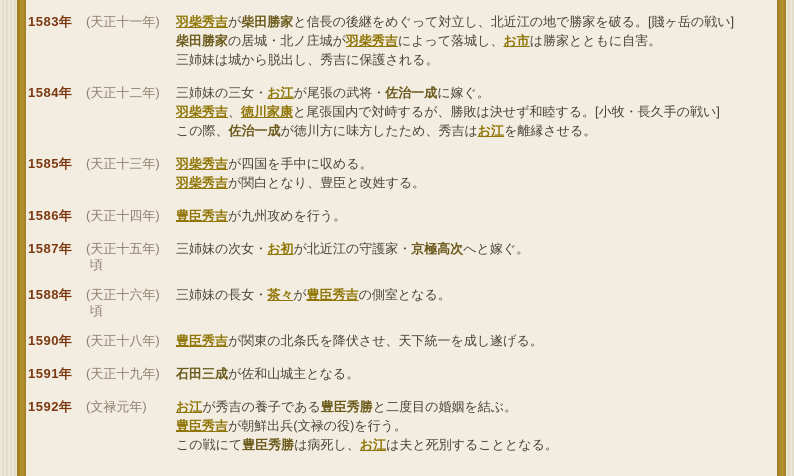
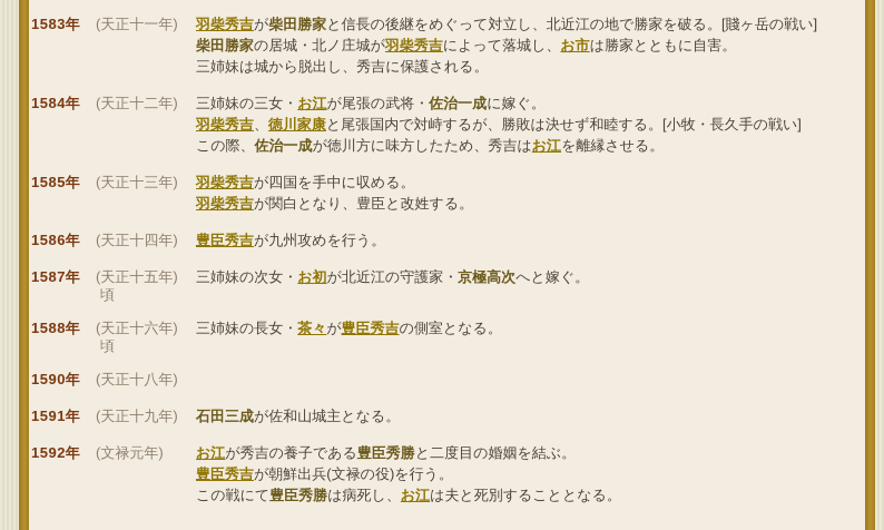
  1583年
  (天正十一年)
  羽柴秀吉が柴田勝家と信長の後継をめぐって対立し、北近江の地で勝家を破る。[賤ヶ岳の戦い]
  柴田勝家の居城・北ノ庄城が羽柴秀吉によって落城し、お市は勝家とともに自害。
  三姉妹は城から脱出し、秀吉に保護される。
  1584年
  (天正十二年)
  三姉妹の三女・お江が尾張の武将・佐治一成に嫁ぐ。
  羽柴秀吉、徳川家康と尾張国内で対峙するが、勝敗は決せず和睦する。[小牧・長久手の戦い]
  この際、佐治一成が徳川方に味方したため、秀吉はお江を離縁させる。
  1585年
  (天正十三年)
  羽柴秀吉が四国を手中に収める。
  羽柴秀吉が関白となり、豊臣と改姓する。
  1586年
  (天正十四年)
  豊臣秀吉が九州攻めを行う。
  1587年
  (天正十五年)
  頃
  三姉妹の次女・お初が北近江の守護家・京極高次へと嫁ぐ。
  1588年
  (天正十六年)
  頃
  三姉妹の長女・茶々が豊臣秀吉の側室となる。
  1590年
  (天正十八年)
- 豊臣秀吉が関東の北条氏を降伏させ、天下統一を成し遂げる。
  1591年
  (天正十九年)
  石田三成が佐和山城主となる。
  1592年
  (文禄元年)
  お江が秀吉の養子である豊臣秀勝と二度目の婚姻を結ぶ。
  豊臣秀吉が朝鮮出兵(文禄の役)を行う。
  この戦にて豊臣秀勝は病死し、お江は夫と死別することとなる。
